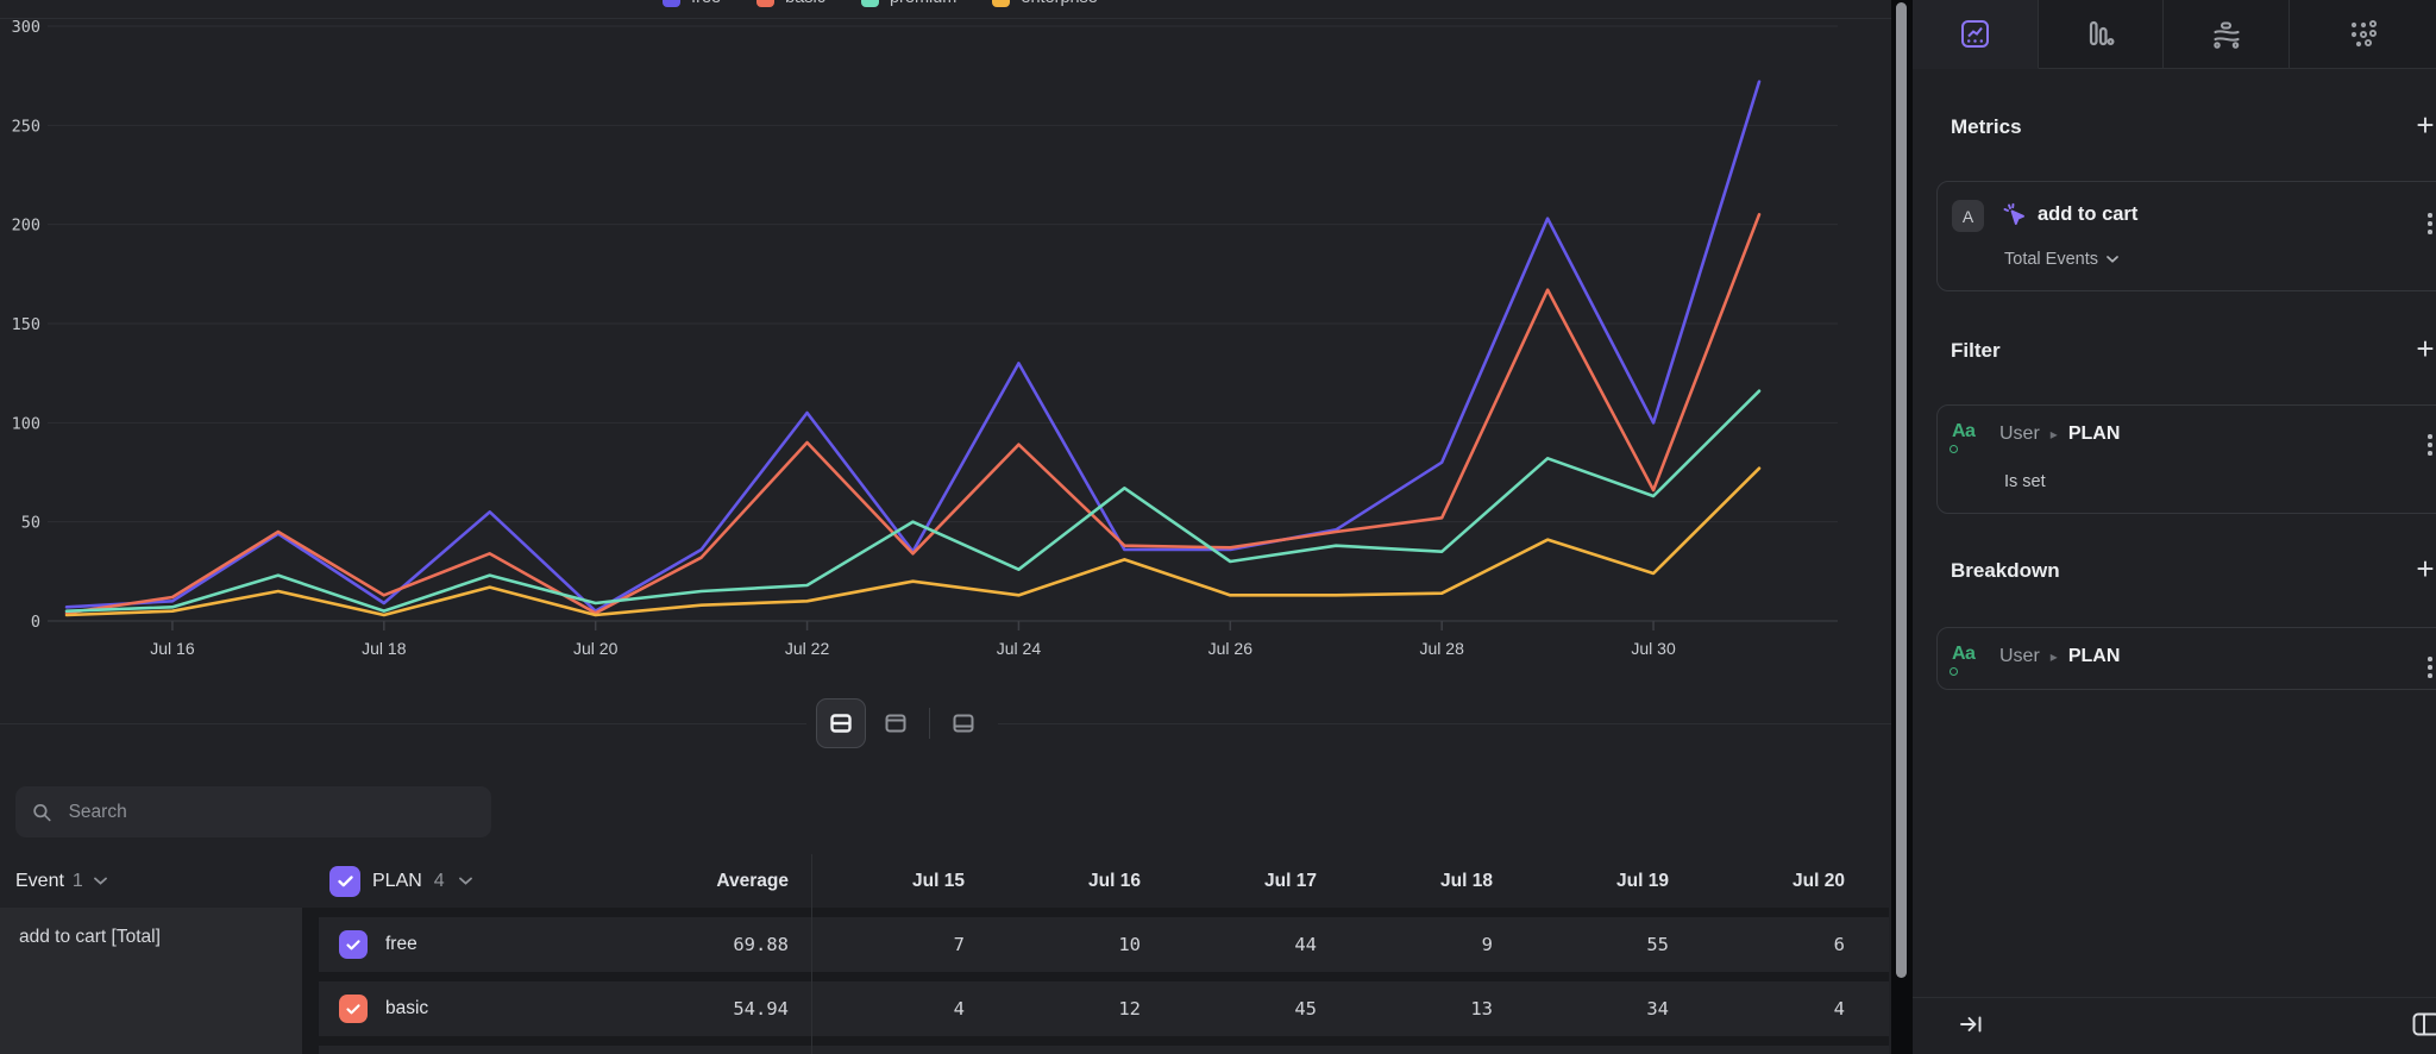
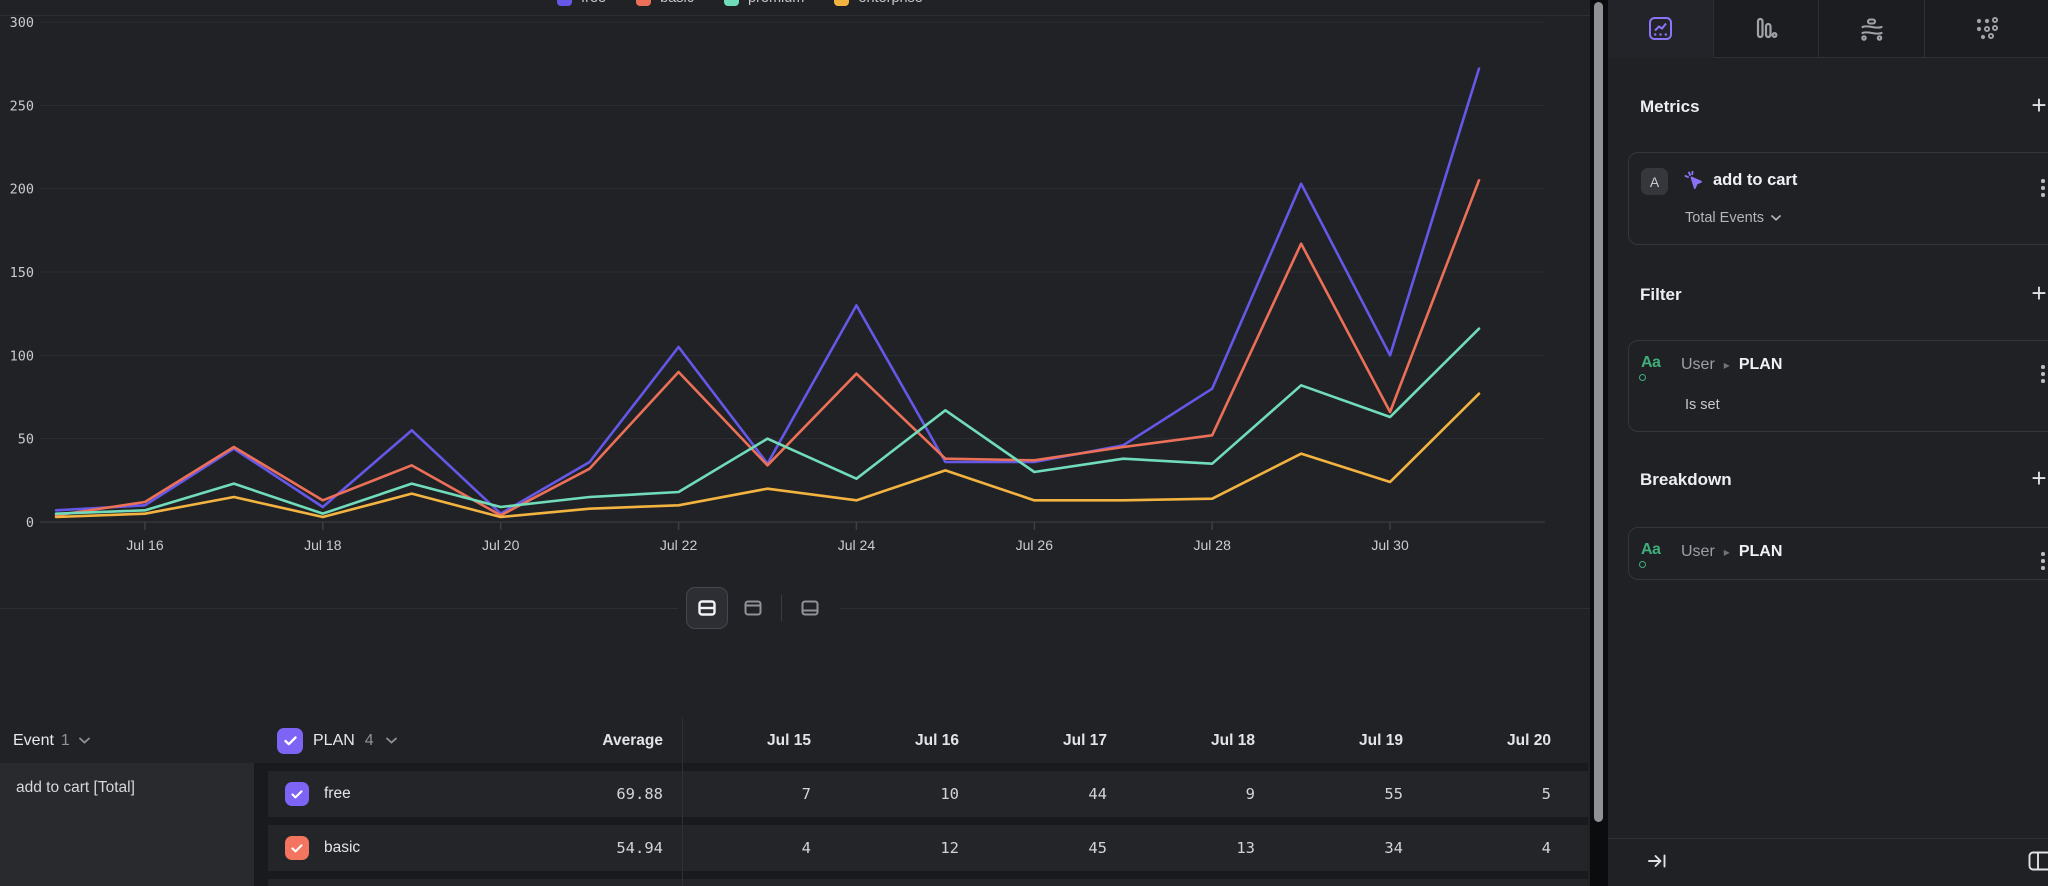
  0
  50
  100
  150
  200
  250
  300
  Jul 16
  Jul 18
  Jul 20
  Jul 22
  Jul 24
  Jul 26
  Jul 28
  Jul 30
- Search
  Event
  1
  PLAN
  4
  Average
  Jul 15
  Jul 16
  Jul 17
  Jul 18
  Jul 19
  Jul 20
  free
  69.88
  7
  10
  44
  9
  55
- 6
+ 5
  basic
  54.94
  4
  12
  45
  13
  34
  4
  add to cart [Total]
  Metrics
  +
  A
  add to cart
  Total Events
  Filter
  +
  Aa
  User
  ▸
  PLAN
  Is set
  Breakdown
  +
  Aa
  User
  ▸
  PLAN
